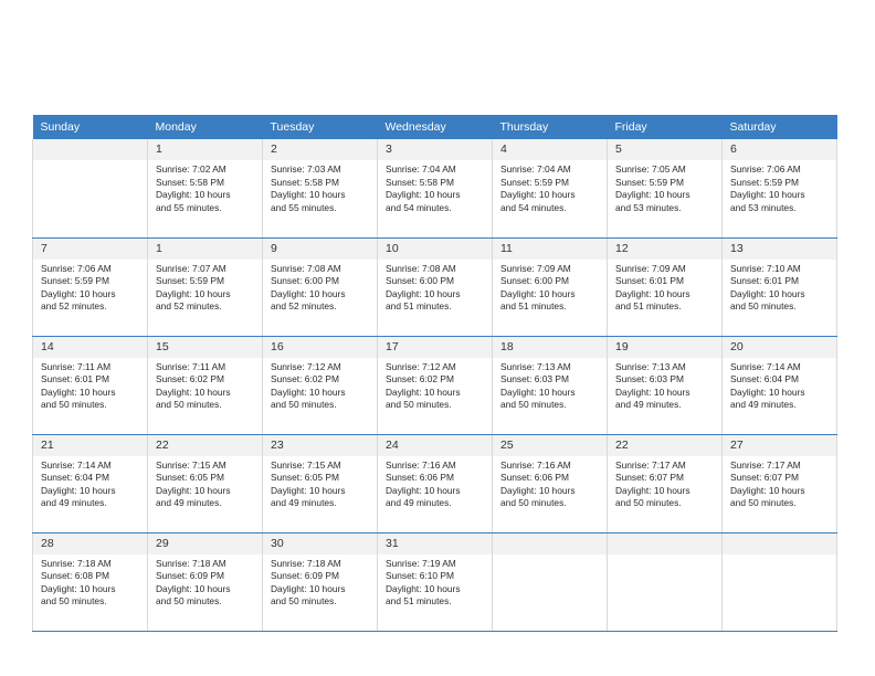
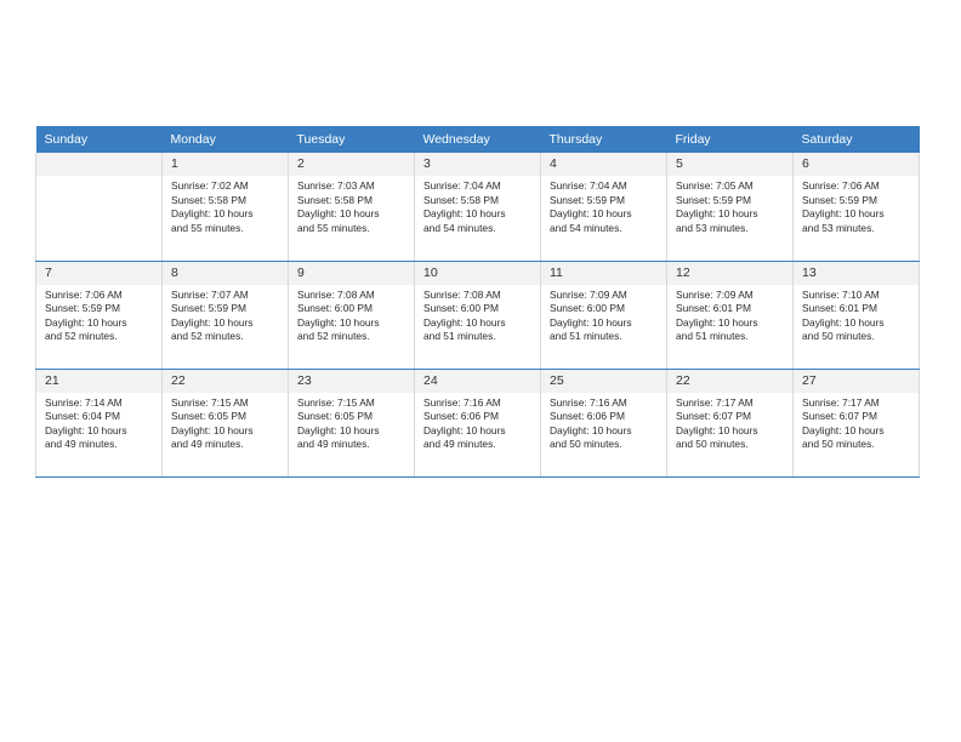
  Sunday	Monday	Tuesday	Wednesday	Thursday	Friday	Saturday
  	1Sunrise: 7:02 AMSunset: 5:58 PMDaylight: 10 hoursand 55 minutes.	2Sunrise: 7:03 AMSunset: 5:58 PMDaylight: 10 hoursand 55 minutes.	3Sunrise: 7:04 AMSunset: 5:58 PMDaylight: 10 hoursand 54 minutes.	4Sunrise: 7:04 AMSunset: 5:59 PMDaylight: 10 hoursand 54 minutes.	5Sunrise: 7:05 AMSunset: 5:59 PMDaylight: 10 hoursand 53 minutes.	6Sunrise: 7:06 AMSunset: 5:59 PMDaylight: 10 hoursand 53 minutes.
- 7Sunrise: 7:06 AMSunset: 5:59 PMDaylight: 10 hoursand 52 minutes.	1Sunrise: 7:07 AMSunset: 5:59 PMDaylight: 10 hoursand 52 minutes.	9Sunrise: 7:08 AMSunset: 6:00 PMDaylight: 10 hoursand 52 minutes.	10Sunrise: 7:08 AMSunset: 6:00 PMDaylight: 10 hoursand 51 minutes.	11Sunrise: 7:09 AMSunset: 6:00 PMDaylight: 10 hoursand 51 minutes.	12Sunrise: 7:09 AMSunset: 6:01 PMDaylight: 10 hoursand 51 minutes.	13Sunrise: 7:10 AMSunset: 6:01 PMDaylight: 10 hoursand 50 minutes.
+ 7Sunrise: 7:06 AMSunset: 5:59 PMDaylight: 10 hoursand 52 minutes.	8Sunrise: 7:07 AMSunset: 5:59 PMDaylight: 10 hoursand 52 minutes.	9Sunrise: 7:08 AMSunset: 6:00 PMDaylight: 10 hoursand 52 minutes.	10Sunrise: 7:08 AMSunset: 6:00 PMDaylight: 10 hoursand 51 minutes.	11Sunrise: 7:09 AMSunset: 6:00 PMDaylight: 10 hoursand 51 minutes.	12Sunrise: 7:09 AMSunset: 6:01 PMDaylight: 10 hoursand 51 minutes.	13Sunrise: 7:10 AMSunset: 6:01 PMDaylight: 10 hoursand 50 minutes.
- 14Sunrise: 7:11 AMSunset: 6:01 PMDaylight: 10 hoursand 50 minutes.	15Sunrise: 7:11 AMSunset: 6:02 PMDaylight: 10 hoursand 50 minutes.	16Sunrise: 7:12 AMSunset: 6:02 PMDaylight: 10 hoursand 50 minutes.	17Sunrise: 7:12 AMSunset: 6:02 PMDaylight: 10 hoursand 50 minutes.	18Sunrise: 7:13 AMSunset: 6:03 PMDaylight: 10 hoursand 50 minutes.	19Sunrise: 7:13 AMSunset: 6:03 PMDaylight: 10 hoursand 49 minutes.	20Sunrise: 7:14 AMSunset: 6:04 PMDaylight: 10 hoursand 49 minutes.
  21Sunrise: 7:14 AMSunset: 6:04 PMDaylight: 10 hoursand 49 minutes.	22Sunrise: 7:15 AMSunset: 6:05 PMDaylight: 10 hoursand 49 minutes.	23Sunrise: 7:15 AMSunset: 6:05 PMDaylight: 10 hoursand 49 minutes.	24Sunrise: 7:16 AMSunset: 6:06 PMDaylight: 10 hoursand 49 minutes.	25Sunrise: 7:16 AMSunset: 6:06 PMDaylight: 10 hoursand 50 minutes.	22Sunrise: 7:17 AMSunset: 6:07 PMDaylight: 10 hoursand 50 minutes.	27Sunrise: 7:17 AMSunset: 6:07 PMDaylight: 10 hoursand 50 minutes.
- 28Sunrise: 7:18 AMSunset: 6:08 PMDaylight: 10 hoursand 50 minutes.	29Sunrise: 7:18 AMSunset: 6:09 PMDaylight: 10 hoursand 50 minutes.	30Sunrise: 7:18 AMSunset: 6:09 PMDaylight: 10 hoursand 50 minutes.	31Sunrise: 7:19 AMSunset: 6:10 PMDaylight: 10 hoursand 51 minutes.
